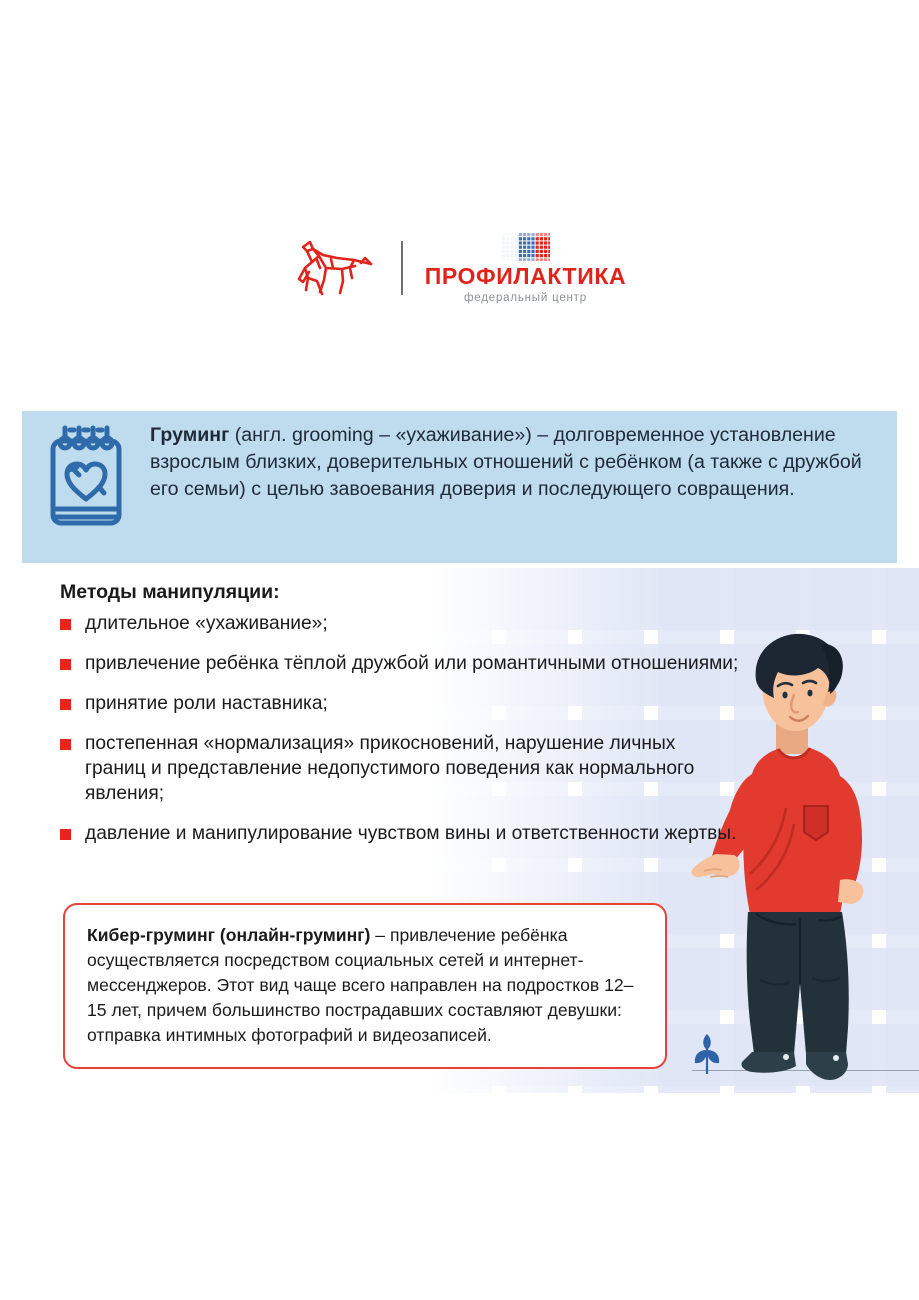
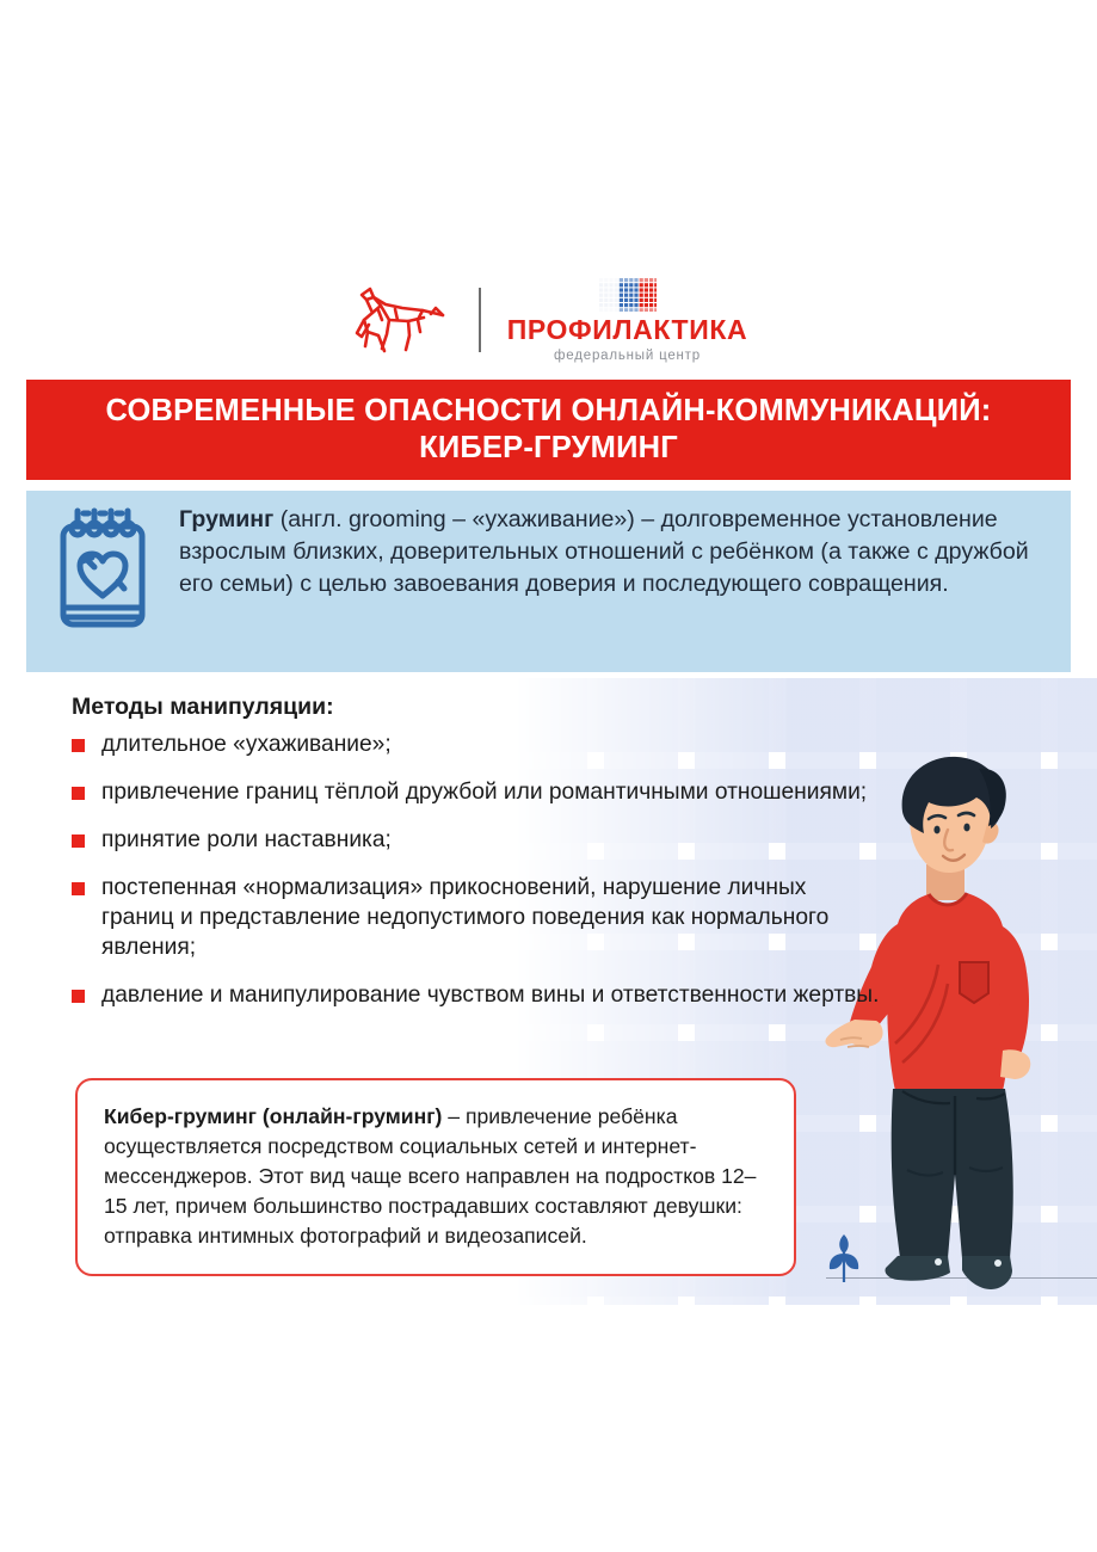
  ПРОФИЛАКТИКА
  федеральный центр
+ СОВРЕМЕННЫЕ ОПАСНОСТИ ОНЛАЙН-КОММУНИКАЦИЙ:
+ КИБЕР-ГРУМИНГ
  Груминг (англ. grooming – «ухаживание») – долговременное установление взрослым близких, доверительных отношений с ребёнком (а также с дружбой его семьи) с целью завоевания доверия и последующего совращения.
  Методы манипуляции:
  длительное «ухаживание»;
- привлечение ребёнка тёплой дружбой или романтичными отношениями;
+ привлечение границ тёплой дружбой или романтичными отношениями;
  принятие роли наставника;
  постепенная «нормализация» прикосновений, нарушение личных границ и представление недопустимого поведения как нормального явления;
  давление и манипулирование чувством вины и ответственности жертвы.
  Кибер-груминг (онлайн-груминг) – привлечение ребёнка осуществляется посредством социальных сетей и интернет-мессенджеров. Этот вид чаще всего направлен на подростков 12–15 лет, причем большинство пострадавших составляют девушки: отправка интимных фотографий и видеозаписей.
